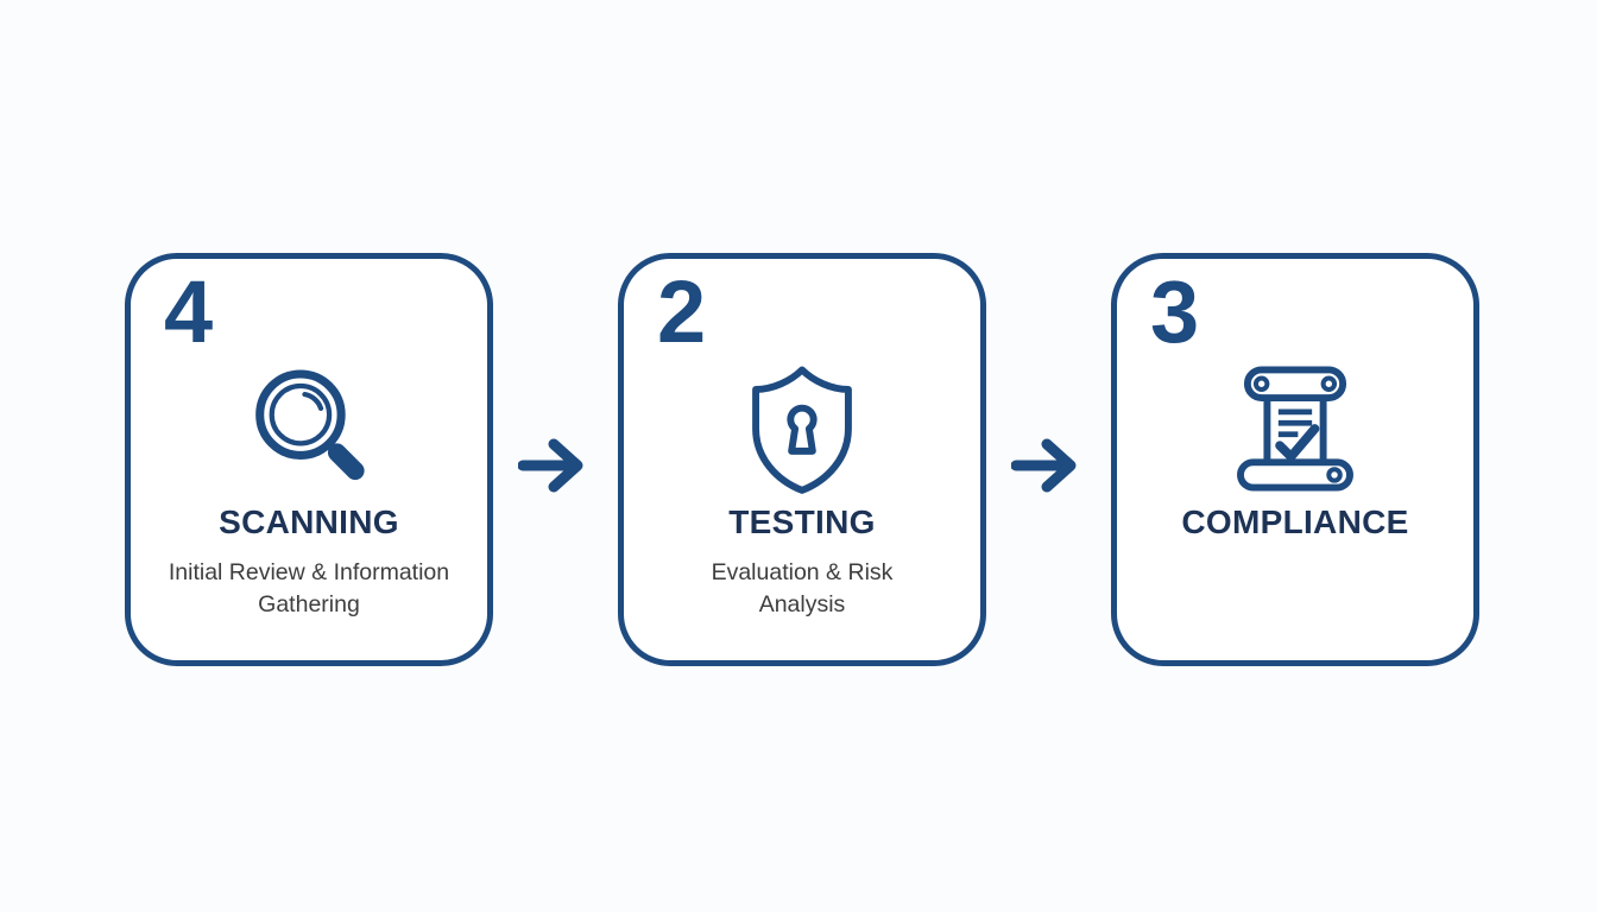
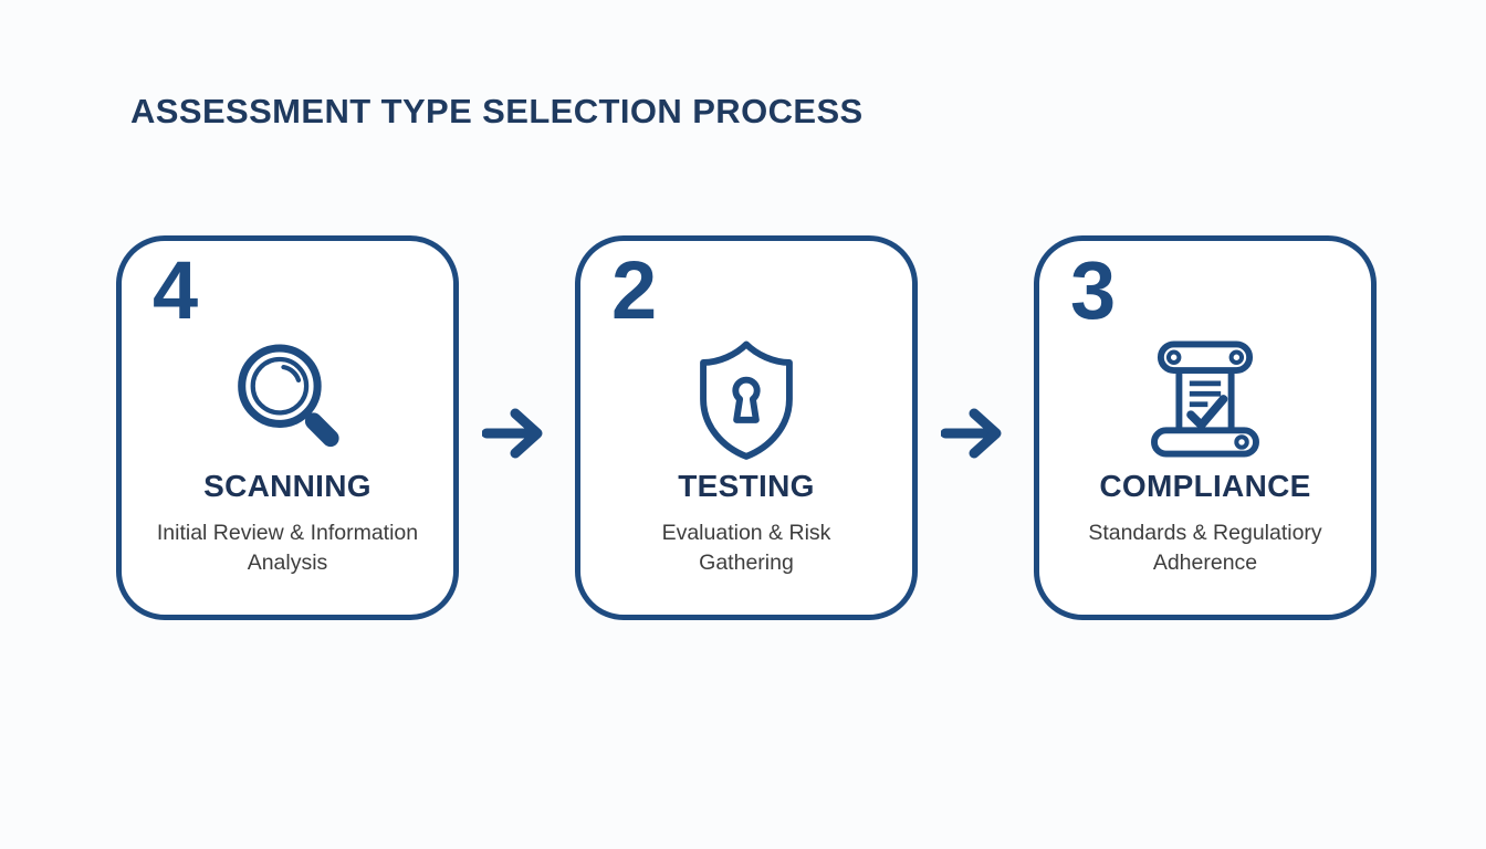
+ ASSESSMENT TYPE SELECTION PROCESS
  4
  SCANNING
  Initial Review & Information
- Gathering
+ Analysis
  2
  TESTING
  Evaluation & Risk
- Analysis
+ Gathering
  3
  COMPLIANCE
+ Standards & Regulatiory
+ Adherence
